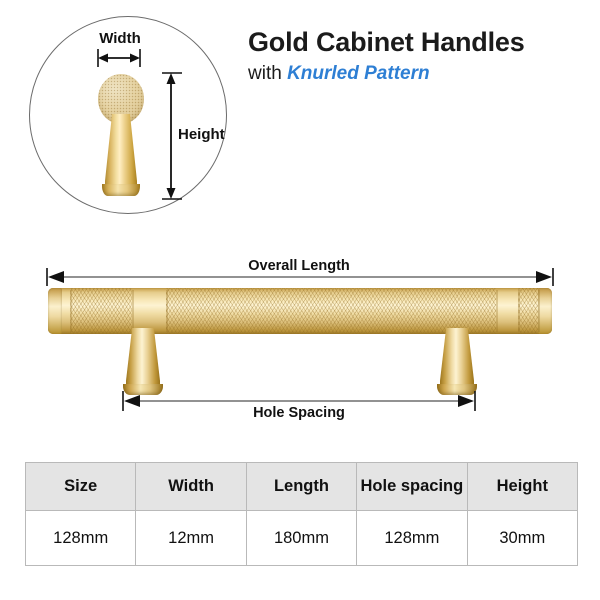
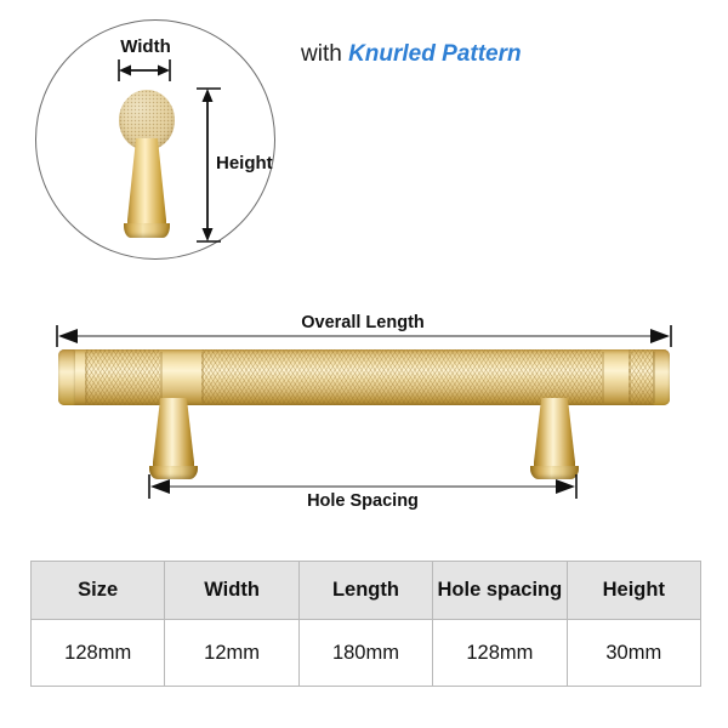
  Width
  Height
- Gold Cabinet Handles
  with Knurled Pattern
  Overall Length
  Hole Spacing
  Size	Width	Length	Hole spacing	Height
  128mm	12mm	180mm	128mm	30mm
